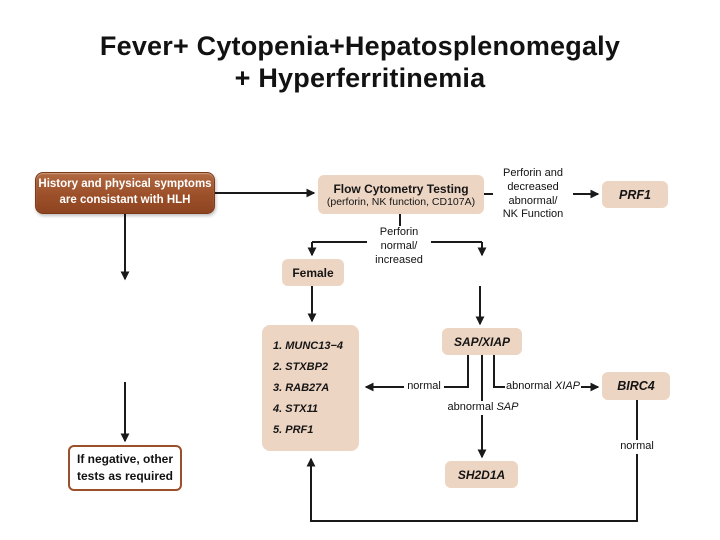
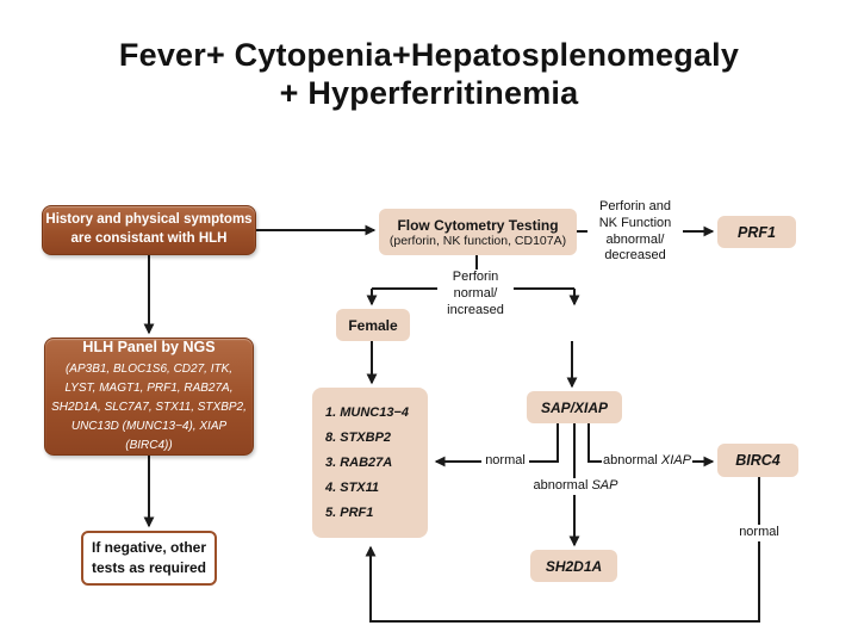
  Fever+ Cytopenia+Hepatosplenomegaly
  + Hyperferritinemia
  History and physical symptoms
  are consistant with HLH
+ HLH Panel by NGS
+ (AP3B1, BLOC1S6, CD27, ITK,
+ LYST, MAGT1, PRF1, RAB27A,
+ SH2D1A, SLC7A7, STX11, STXBP2,
+ UNC13D (MUNC13−4), XIAP (BIRC4))
  If negative, other
  tests as required
  Flow Cytometry Testing
  (perforin, NK function, CD107A)
  PRF1
  Female
  1. MUNC13−4
- 2. STXBP2
+ 8. STXBP2
  3. RAB27A
  4. STX11
  5. PRF1
  SAP/XIAP
  BIRC4
  SH2D1A
  Perforin and
- decreased
+ NK Function
  abnormal/
- NK Function
+ decreased
  Perforin
  normal/
  increased
  normal
  abnormal XIAP
  abnormal SAP
  normal
